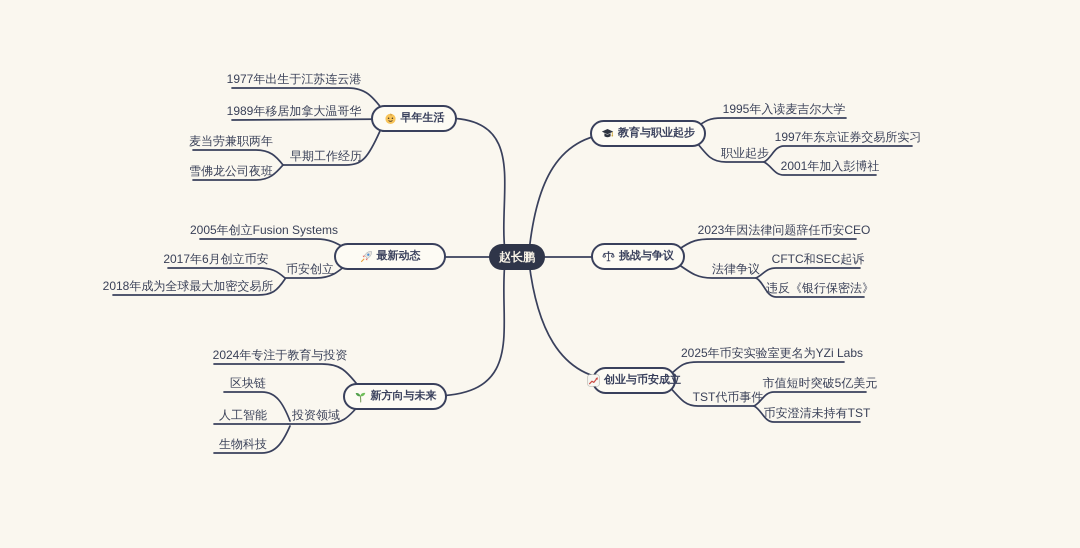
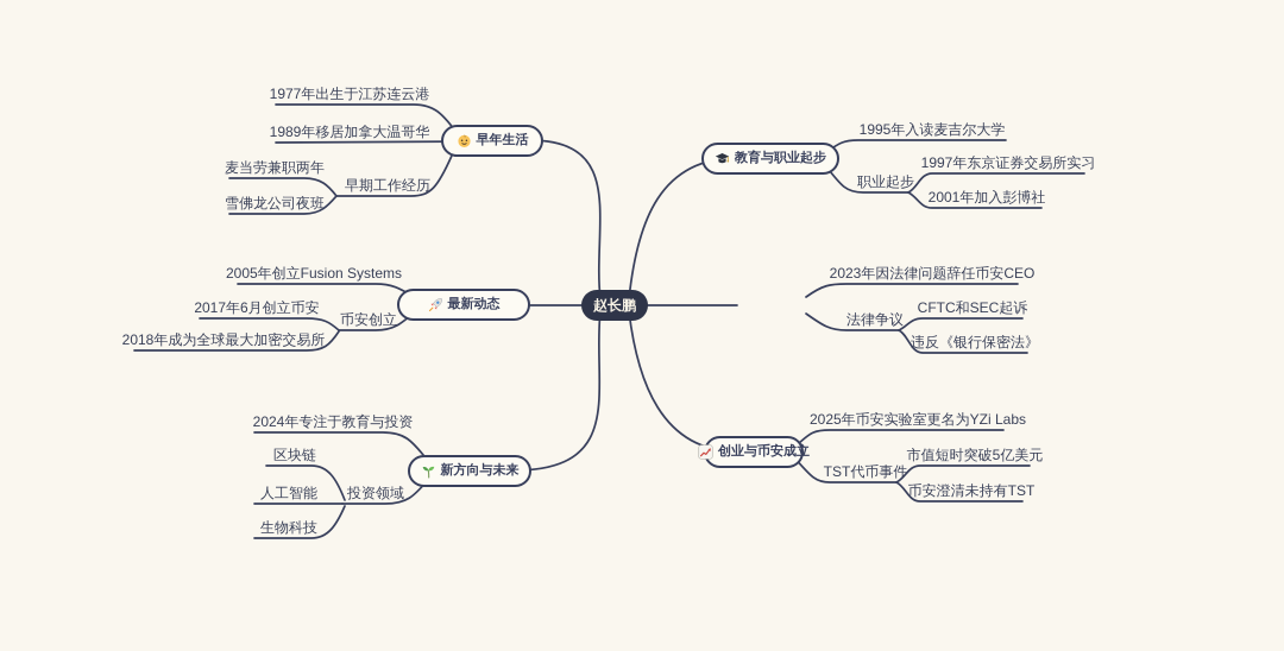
  赵长鹏
  早年生活
  教育与职业起步
  最新动态
- 挑战与争议
  新方向与未来
  创业与币安成立
  1977年出生于江苏连云港
  1989年移居加拿大温哥华
  早期工作经历
  麦当劳兼职两年
  雪佛龙公司夜班
  1995年入读麦吉尔大学
  职业起步
  1997年东京证券交易所实习
  2001年加入彭博社
  2005年创立Fusion Systems
  币安创立
  2017年6月创立币安
  2018年成为全球最大加密交易所
  2023年因法律问题辞任币安CEO
  法律争议
  CFTC和SEC起诉
  违反《银行保密法》
  2024年专注于教育与投资
  投资领域
  区块链
  人工智能
  生物科技
  2025年币安实验室更名为YZi Labs
  TST代币事件
  市值短时突破5亿美元
  币安澄清未持有TST
